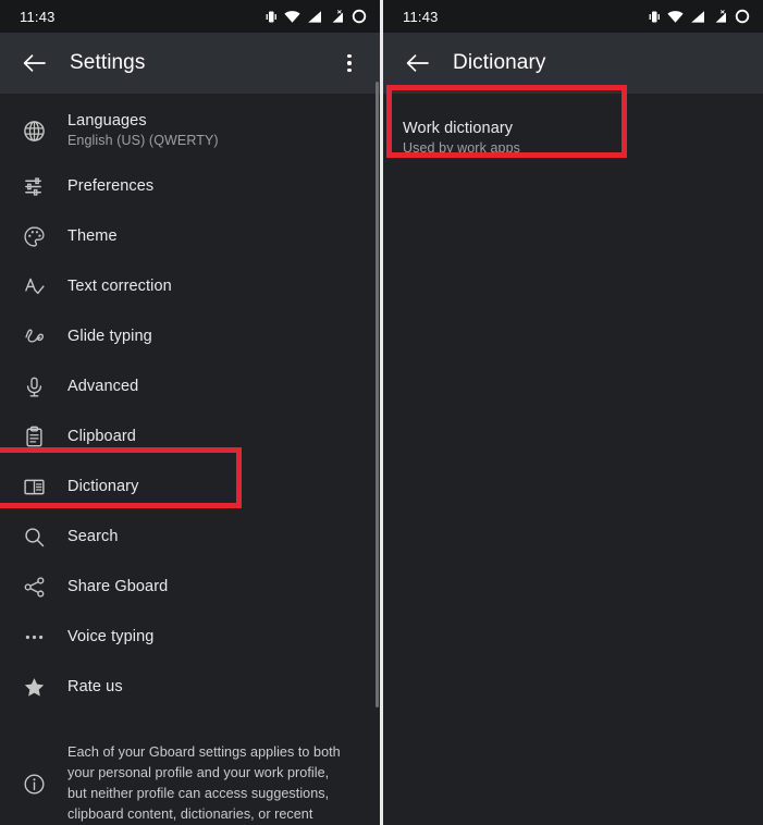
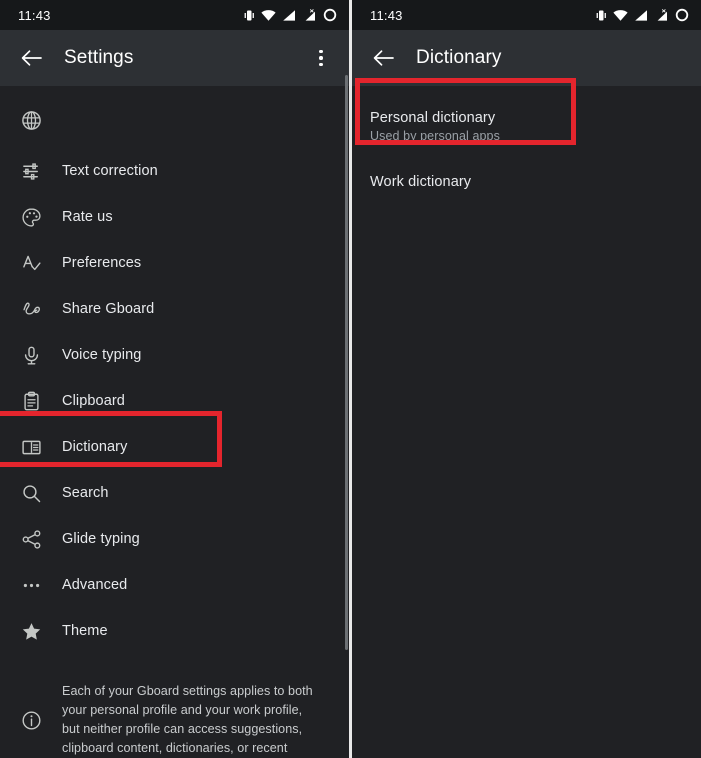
  11:43
  Settings
- Languages
- English (US) (QWERTY)
- Preferences
+ Text correction
- Theme
+ Rate us
- Text correction
+ Preferences
- Glide typing
+ Share Gboard
- Advanced
+ Voice typing
  Clipboard
  Dictionary
  Search
- Share Gboard
+ Glide typing
- Voice typing
+ Advanced
- Rate us
+ Theme
  Each of your Gboard settings applies to both your personal profile and your work profile, but neither profile can access suggestions, clipboard content, dictionaries, or recent
  11:43
  Dictionary
+ Personal dictionary
+ Used by personal apps
  Work dictionary
- Used by work apps
